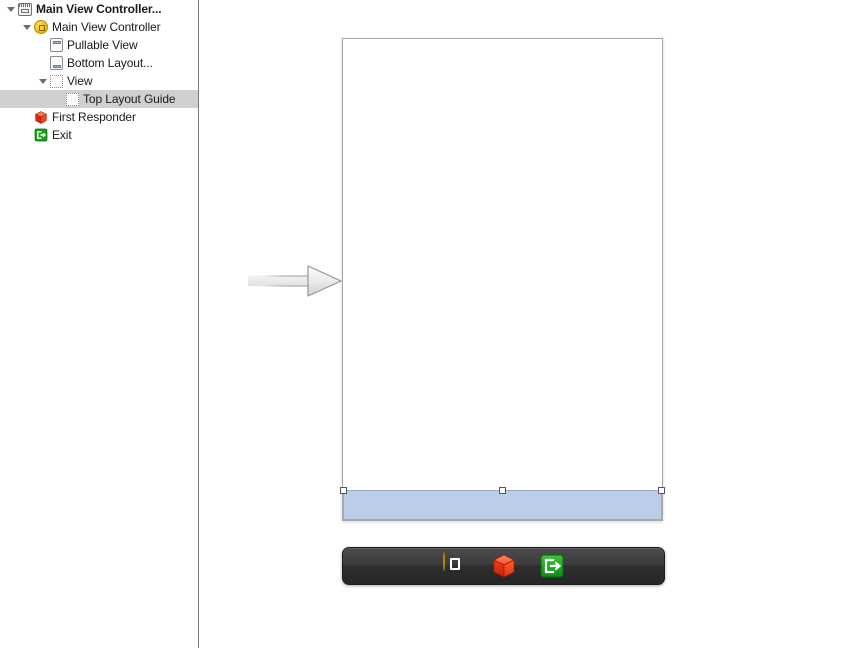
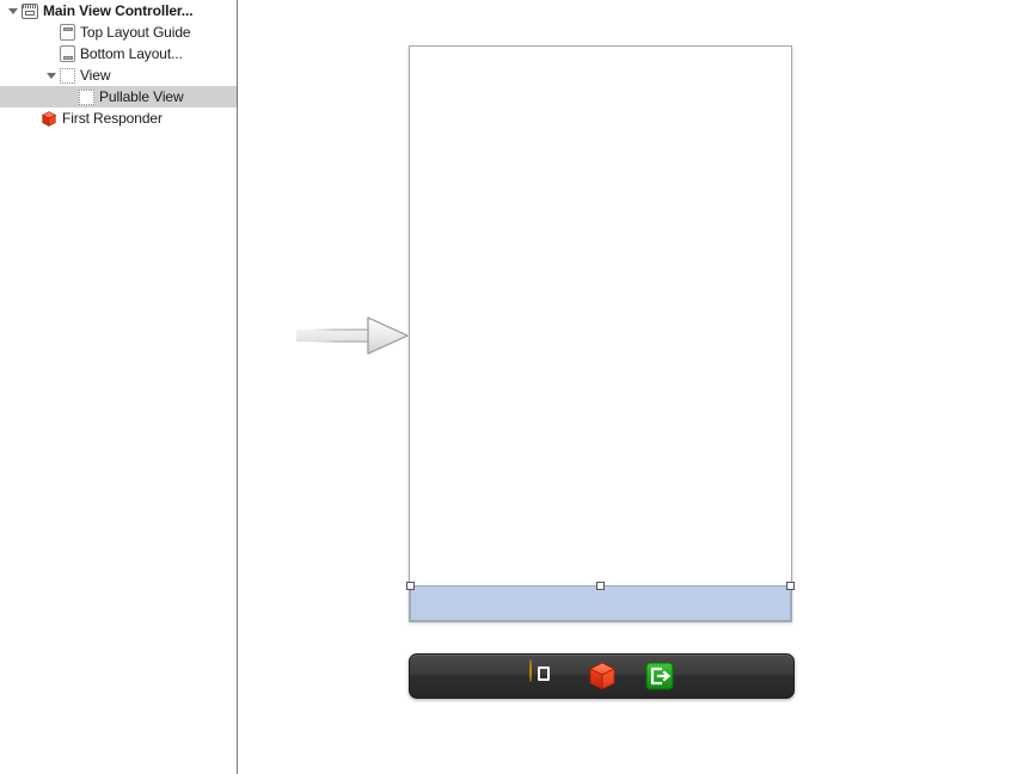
  Main View Controller...
- Main View Controller
- Pullable View
+ Top Layout Guide
  Bottom Layout...
  View
- Top Layout Guide
+ Pullable View
  First Responder
- Exit
